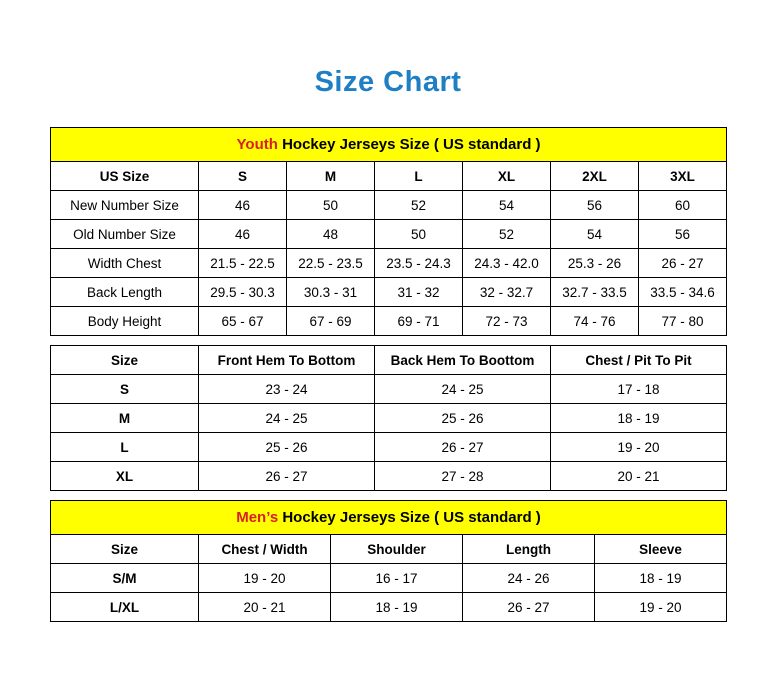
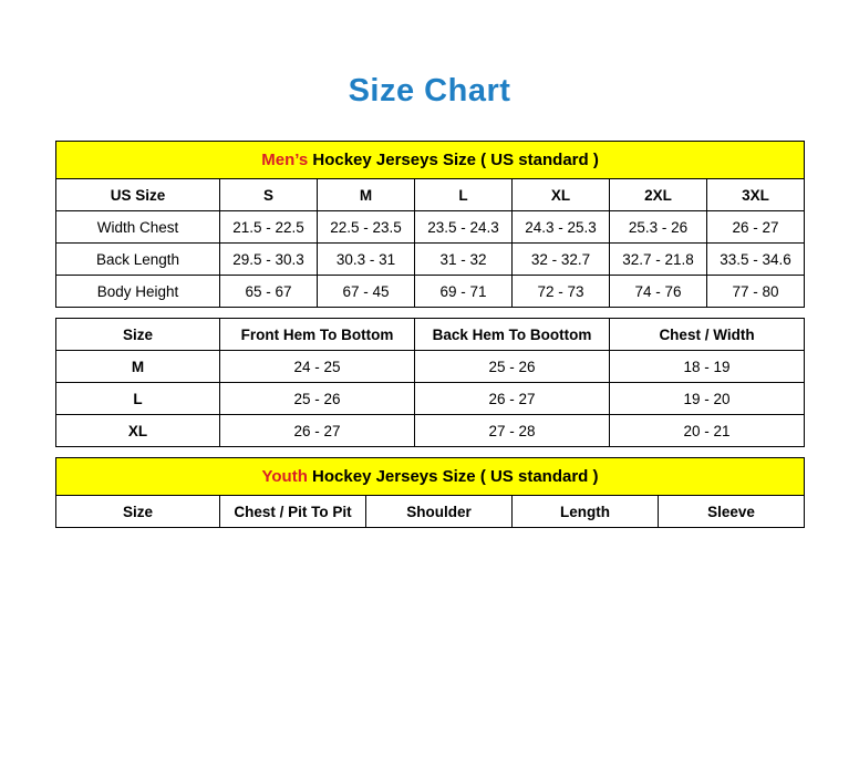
  Size Chart
- Youth Hockey Jerseys Size ( US standard )
+ Men’s Hockey Jerseys Size ( US standard )
  US Size	S	M	L	XL	2XL	3XL
- New Number Size	46	50	52	54	56	60
- Old Number Size	46	48	50	52	54	56
- Width Chest	21.5 - 22.5	22.5 - 23.5	23.5 - 24.3	24.3 - 42.0	25.3 - 26	26 - 27
+ Width Chest	21.5 - 22.5	22.5 - 23.5	23.5 - 24.3	24.3 - 25.3	25.3 - 26	26 - 27
- Back Length	29.5 - 30.3	30.3 - 31	31 - 32	32 - 32.7	32.7 - 33.5	33.5 - 34.6
+ Back Length	29.5 - 30.3	30.3 - 31	31 - 32	32 - 32.7	32.7 - 21.8	33.5 - 34.6
- Body Height	65 - 67	67 - 69	69 - 71	72 - 73	74 - 76	77 - 80
+ Body Height	65 - 67	67 - 45	69 - 71	72 - 73	74 - 76	77 - 80
- Size	Front Hem To Bottom	Back Hem To Boottom	Chest / Pit To Pit
+ Size	Front Hem To Bottom	Back Hem To Boottom	Chest / Width
- S	23 - 24	24 - 25	17 - 18
  M	24 - 25	25 - 26	18 - 19
  L	25 - 26	26 - 27	19 - 20
  XL	26 - 27	27 - 28	20 - 21
- Men’s Hockey Jerseys Size ( US standard )
+ Youth Hockey Jerseys Size ( US standard )
- Size	Chest / Width	Shoulder	Length	Sleeve
+ Size	Chest / Pit To Pit	Shoulder	Length	Sleeve
- S/M	19 - 20	16 - 17	24 - 26	18 - 19
- L/XL	20 - 21	18 - 19	26 - 27	19 - 20
